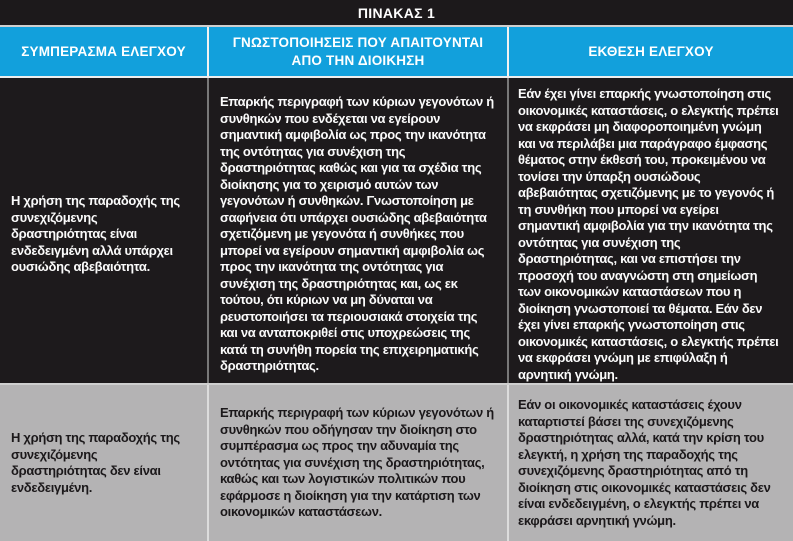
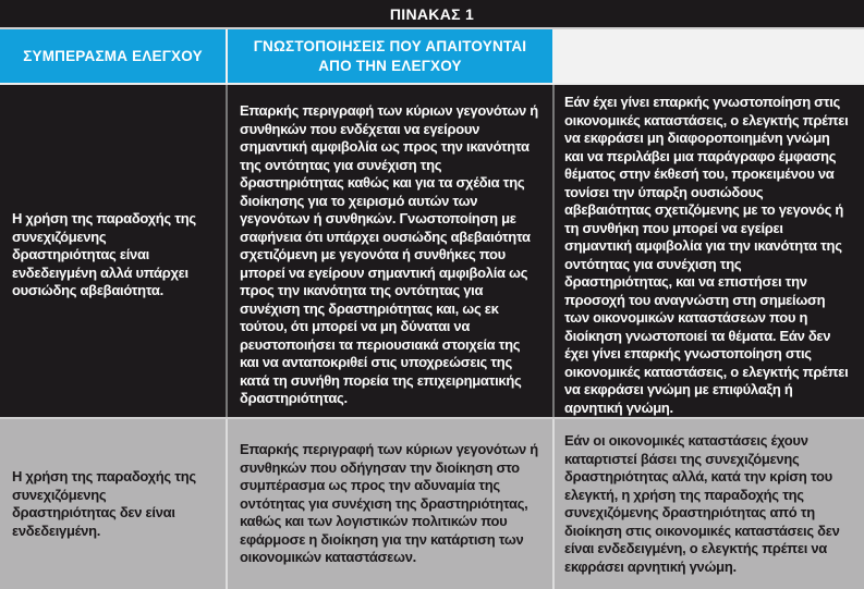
  ΠΙΝΑΚΑΣ 1
  ΣΥΜΠΕΡΑΣΜΑ ΕΛΕΓΧΟΥ
- ΓΝΩΣΤΟΠΟΙΗΣΕΙΣ ΠΟΥ ΑΠΑΙΤΟΥΝΤΑΙ ΑΠΟ ΤΗΝ ΔΙΟΙΚΗΣΗ
+ ΓΝΩΣΤΟΠΟΙΗΣΕΙΣ ΠΟΥ ΑΠΑΙΤΟΥΝΤΑΙ ΑΠΟ ΤΗΝ ΕΛΕΓΧΟΥ
- ΕΚΘΕΣΗ ΕΛΕΓΧΟΥ
  Η χρήση της παραδοχής της συνεχιζόμενης δραστηριότητας είναι ενδεδειγμένη αλλά υπάρχει ουσιώδης αβεβαιότητα.
- Επαρκής περιγραφή των κύριων γεγονότων ή συνθηκών που ενδέχεται να εγείρουν σημαντική αμφιβολία ως προς την ικανότητα της οντότητας για συνέχιση της δραστηριότητας καθώς και για τα σχέδια της διοίκησης για το χειρισμό αυτών των γεγονότων ή συνθηκών. Γνωστοποίηση με σαφήνεια ότι υπάρχει ουσιώδης αβεβαιότητα σχετιζόμενη με γεγονότα ή συνθήκες που μπορεί να εγείρουν σημαντική αμφιβολία ως προς την ικανότητα της οντότητας για συνέχιση της δραστηριότητας και, ως εκ τούτου, ότι κύριων να μη δύναται να ρευστοποιήσει τα περιουσιακά στοιχεία της και να ανταποκριθεί στις υποχρεώσεις της κατά τη συνήθη πορεία της επιχειρηματικής δραστηριότητας.
+ Επαρκής περιγραφή των κύριων γεγονότων ή συνθηκών που ενδέχεται να εγείρουν σημαντική αμφιβολία ως προς την ικανότητα της οντότητας για συνέχιση της δραστηριότητας καθώς και για τα σχέδια της διοίκησης για το χειρισμό αυτών των γεγονότων ή συνθηκών. Γνωστοποίηση με σαφήνεια ότι υπάρχει ουσιώδης αβεβαιότητα σχετιζόμενη με γεγονότα ή συνθήκες που μπορεί να εγείρουν σημαντική αμφιβολία ως προς την ικανότητα της οντότητας για συνέχιση της δραστηριότητας και, ως εκ τούτου, ότι μπορεί να μη δύναται να ρευστοποιήσει τα περιουσιακά στοιχεία της και να ανταποκριθεί στις υποχρεώσεις της κατά τη συνήθη πορεία της επιχειρηματικής δραστηριότητας.
  Εάν έχει γίνει επαρκής γνωστοποίηση στις οικονομικές καταστάσεις, ο ελεγκτής πρέπει να εκφράσει μη διαφοροποιημένη γνώμη και να περιλάβει μια παράγραφο έμφασης θέματος στην έκθεσή του, προκειμένου να τονίσει την ύπαρξη ουσιώδους αβεβαιότητας σχετιζόμενης με το γεγονός ή τη συνθήκη που μπορεί να εγείρει σημαντική αμφιβολία για την ικανότητα της οντότητας για συνέχιση της δραστηριότητας, και να επιστήσει την προσοχή του αναγνώστη στη σημείωση των οικονομικών καταστάσεων που η διοίκηση γνωστοποιεί τα θέματα. Εάν δεν έχει γίνει επαρκής γνωστοποίηση στις οικονομικές καταστάσεις, ο ελεγκτής πρέπει να εκφράσει γνώμη με επιφύλαξη ή αρνητική γνώμη.
  Η χρήση της παραδοχής της συνεχιζόμενης δραστηριότητας δεν είναι ενδεδειγμένη.
  Επαρκής περιγραφή των κύριων γεγονότων ή συνθηκών που οδήγησαν την διοίκηση στο συμπέρασμα ως προς την αδυναμία της οντότητας για συνέχιση της δραστηριότητας, καθώς και των λογιστικών πολιτικών που εφάρμοσε η διοίκηση για την κατάρτιση των οικονομικών καταστάσεων.
  Εάν οι οικονομικές καταστάσεις έχουν καταρτιστεί βάσει της συνεχιζόμενης δραστηριότητας αλλά, κατά την κρίση του ελεγκτή, η χρήση της παραδοχής της συνεχιζόμενης δραστηριότητας από τη διοίκηση στις οικονομικές καταστάσεις δεν είναι ενδεδειγμένη, ο ελεγκτής πρέπει να εκφράσει αρνητική γνώμη.
